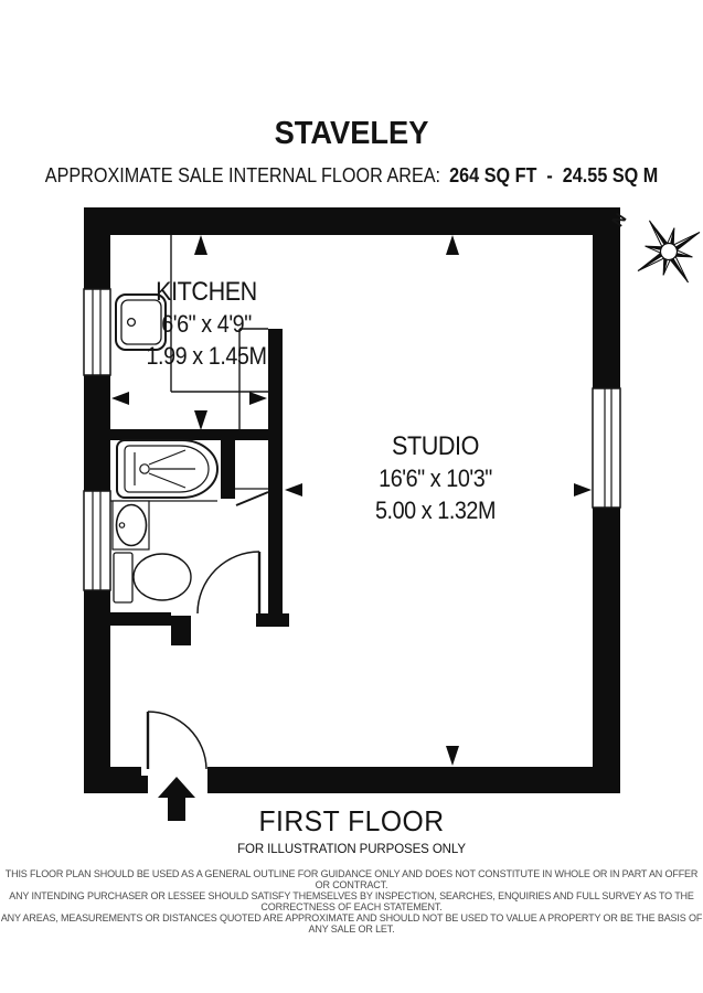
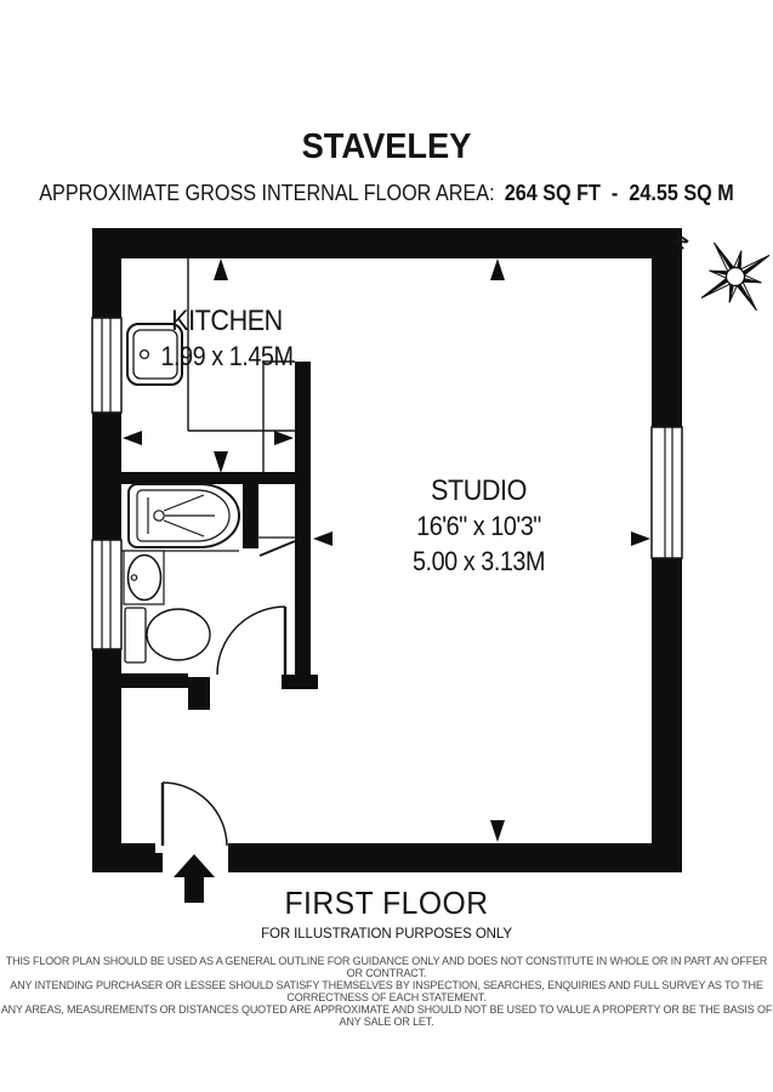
  STAVELEY
- APPROXIMATE SALE INTERNAL FLOOR AREA: 264 SQ FT - 24.55 SQ M
+ APPROXIMATE GROSS INTERNAL FLOOR AREA: 264 SQ FT - 24.55 SQ M
  KITCHEN
- 6'6" x 4'9"
  1.99 x 1.45M
  STUDIO
  16'6" x 10'3"
- 5.00 x 1.32M
+ 5.00 x 3.13M
  FIRST FLOOR
  FOR ILLUSTRATION PURPOSES ONLY
  THIS FLOOR PLAN SHOULD BE USED AS A GENERAL OUTLINE FOR GUIDANCE ONLY AND DOES NOT CONSTITUTE IN WHOLE OR IN PART AN OFFER OR CONTRACT.
  ANY INTENDING PURCHASER OR LESSEE SHOULD SATISFY THEMSELVES BY INSPECTION, SEARCHES, ENQUIRIES AND FULL SURVEY AS TO THE CORRECTNESS OF EACH STATEMENT.
  ANY AREAS, MEASUREMENTS OR DISTANCES QUOTED ARE APPROXIMATE AND SHOULD NOT BE USED TO VALUE A PROPERTY OR BE THE BASIS OF ANY SALE OR LET.
